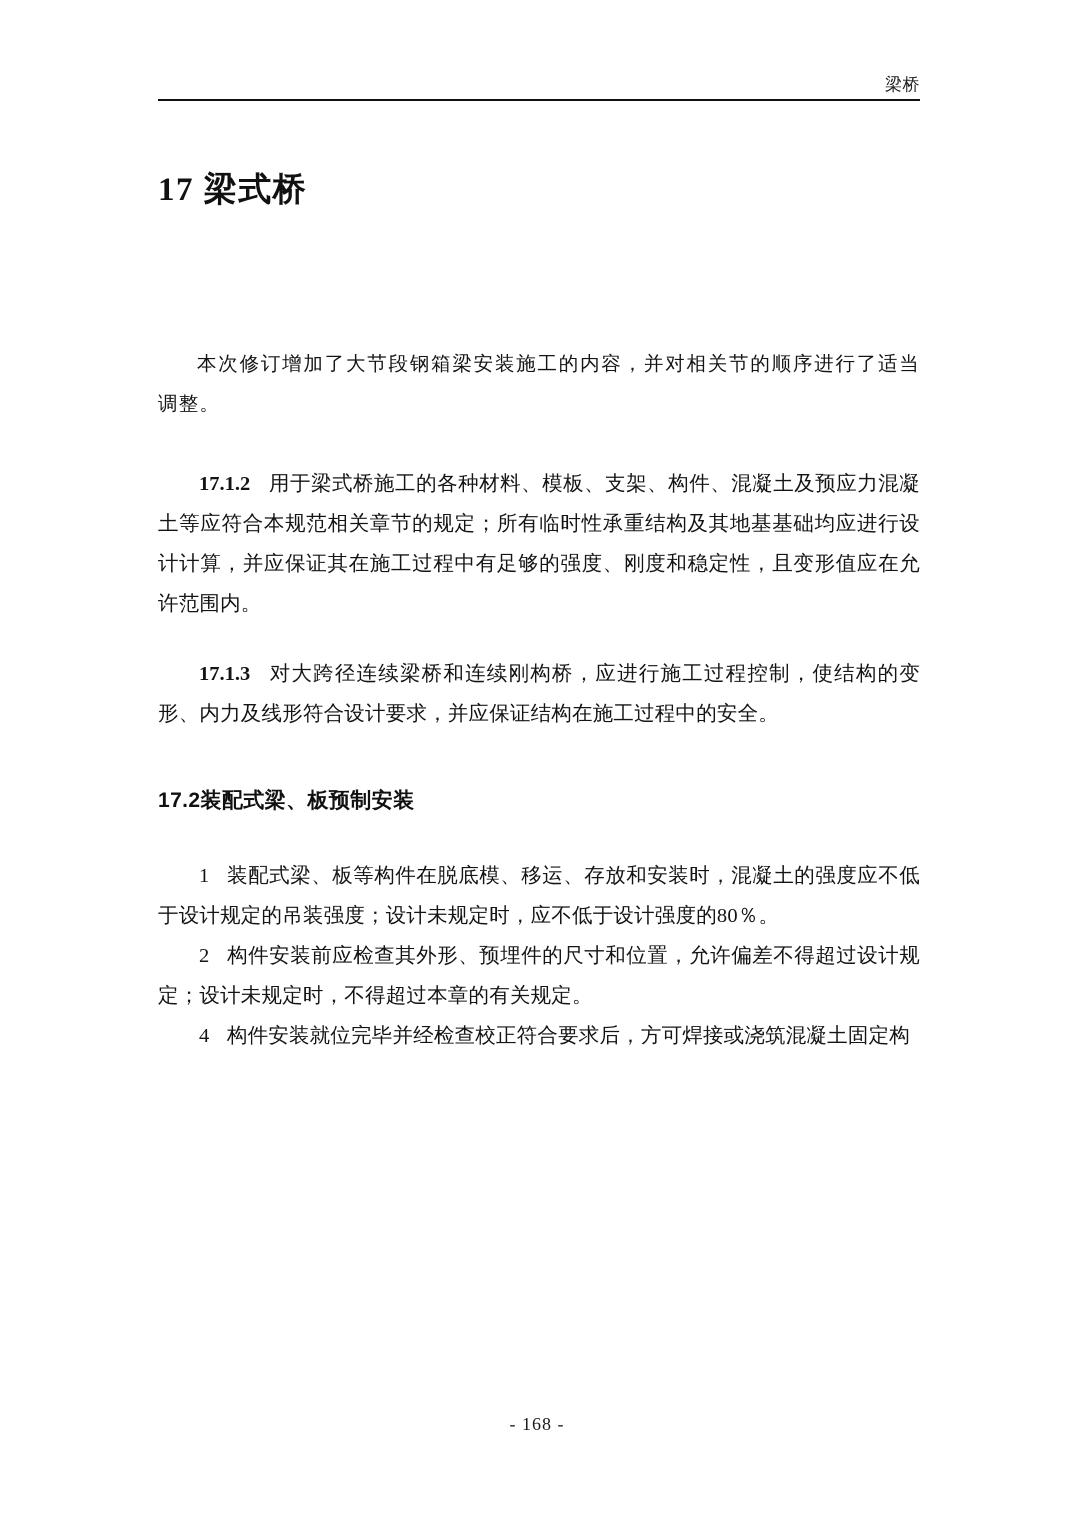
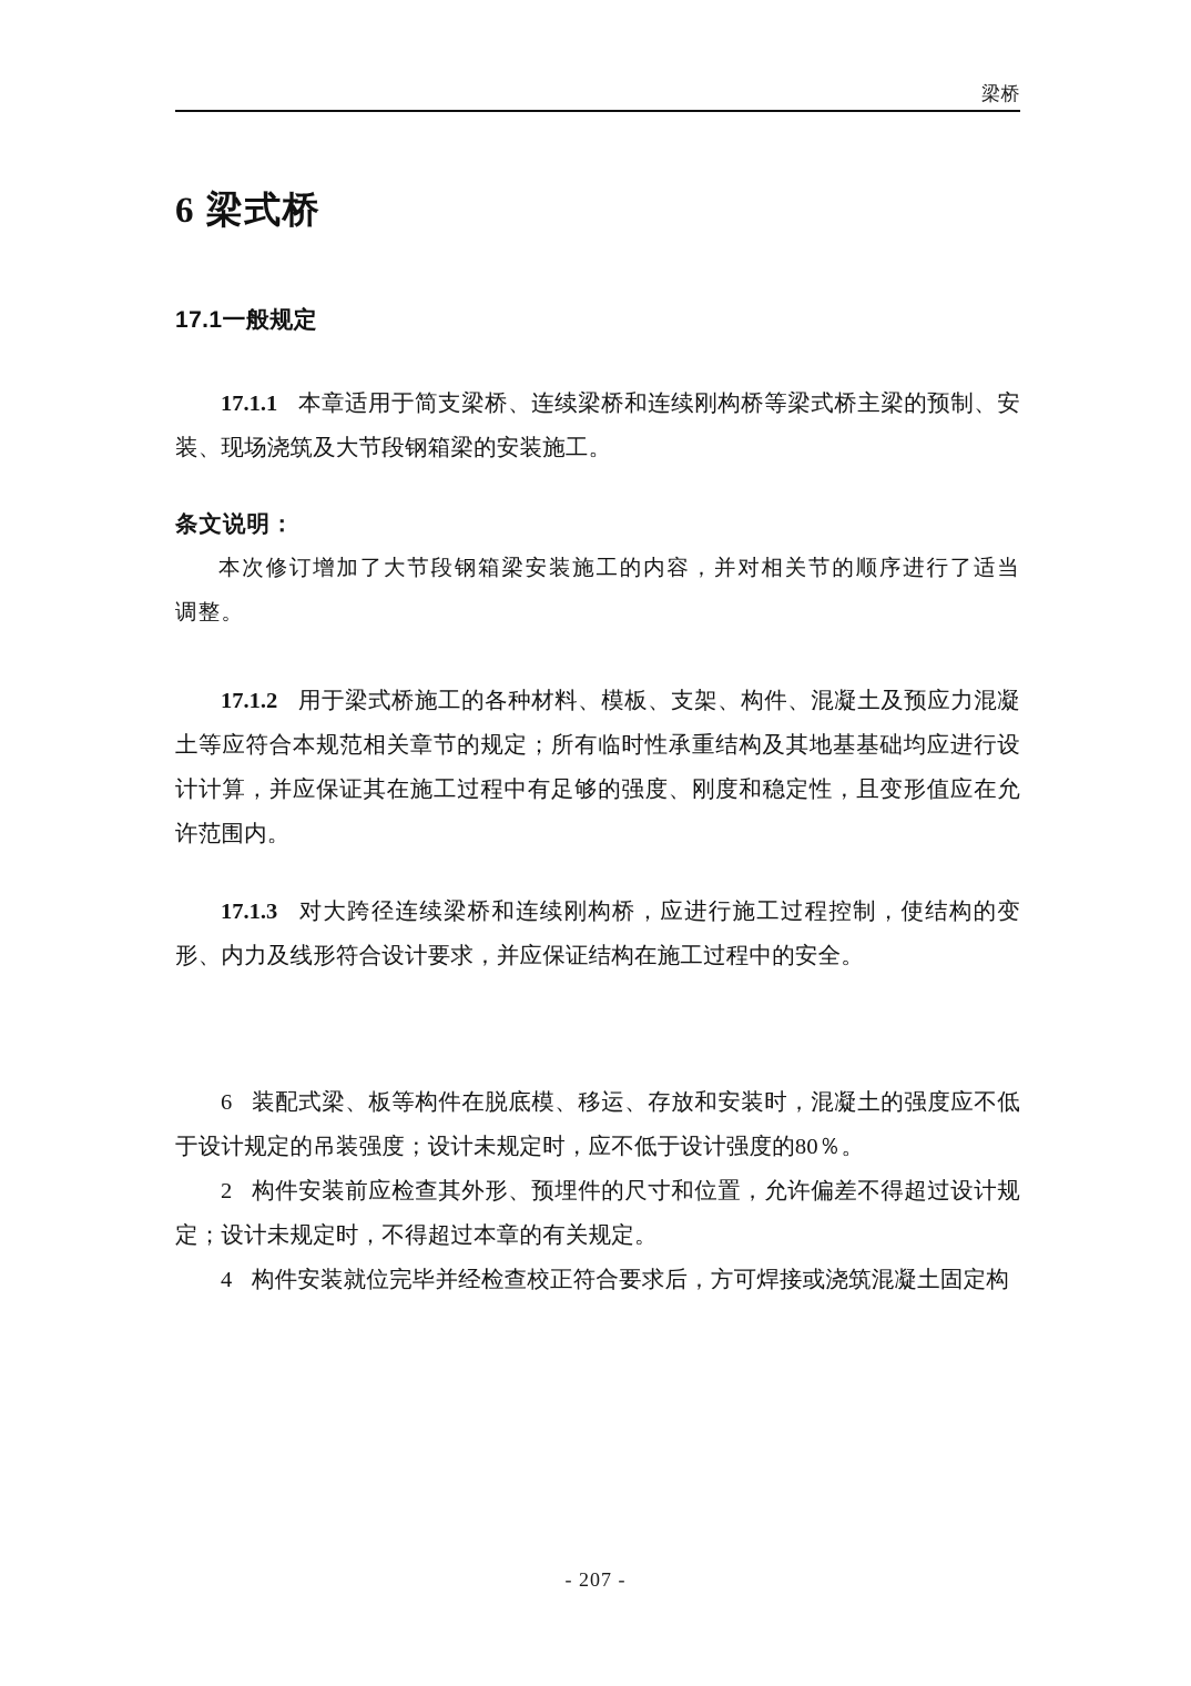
  梁桥
- 17 梁式桥
+ 6 梁式桥
+ 17.1一般规定
+ 17.1.1 本章适用于简支梁桥、连续梁桥和连续刚构桥等梁式桥主梁的预制、安装、现场浇筑及大节段钢箱梁的安装施工。
+ 条文说明：
  本次修订增加了大节段钢箱梁安装施工的内容，并对相关节的顺序进行了适当调整。
  17.1.2 用于梁式桥施工的各种材料、模板、支架、构件、混凝土及预应力混凝土等应符合本规范相关章节的规定；所有临时性承重结构及其地基基础均应进行设计计算，并应保证其在施工过程中有足够的强度、刚度和稳定性，且变形值应在允许范围内。
  17.1.3 对大跨径连续梁桥和连续刚构桥，应进行施工过程控制，使结构的变形、内力及线形符合设计要求，并应保证结构在施工过程中的安全。
- 17.2装配式梁、板预制安装
- 1 装配式梁、板等构件在脱底模、移运、存放和安装时，混凝土的强度应不低于设计规定的吊装强度；设计未规定时，应不低于设计强度的80％。
+ 6 装配式梁、板等构件在脱底模、移运、存放和安装时，混凝土的强度应不低于设计规定的吊装强度；设计未规定时，应不低于设计强度的80％。
  2 构件安装前应检查其外形、预埋件的尺寸和位置，允许偏差不得超过设计规定；设计未规定时，不得超过本章的有关规定。
  4 构件安装就位完毕并经检查校正符合要求后，方可焊接或浇筑混凝土固定构
- - 168 -
+ - 207 -
